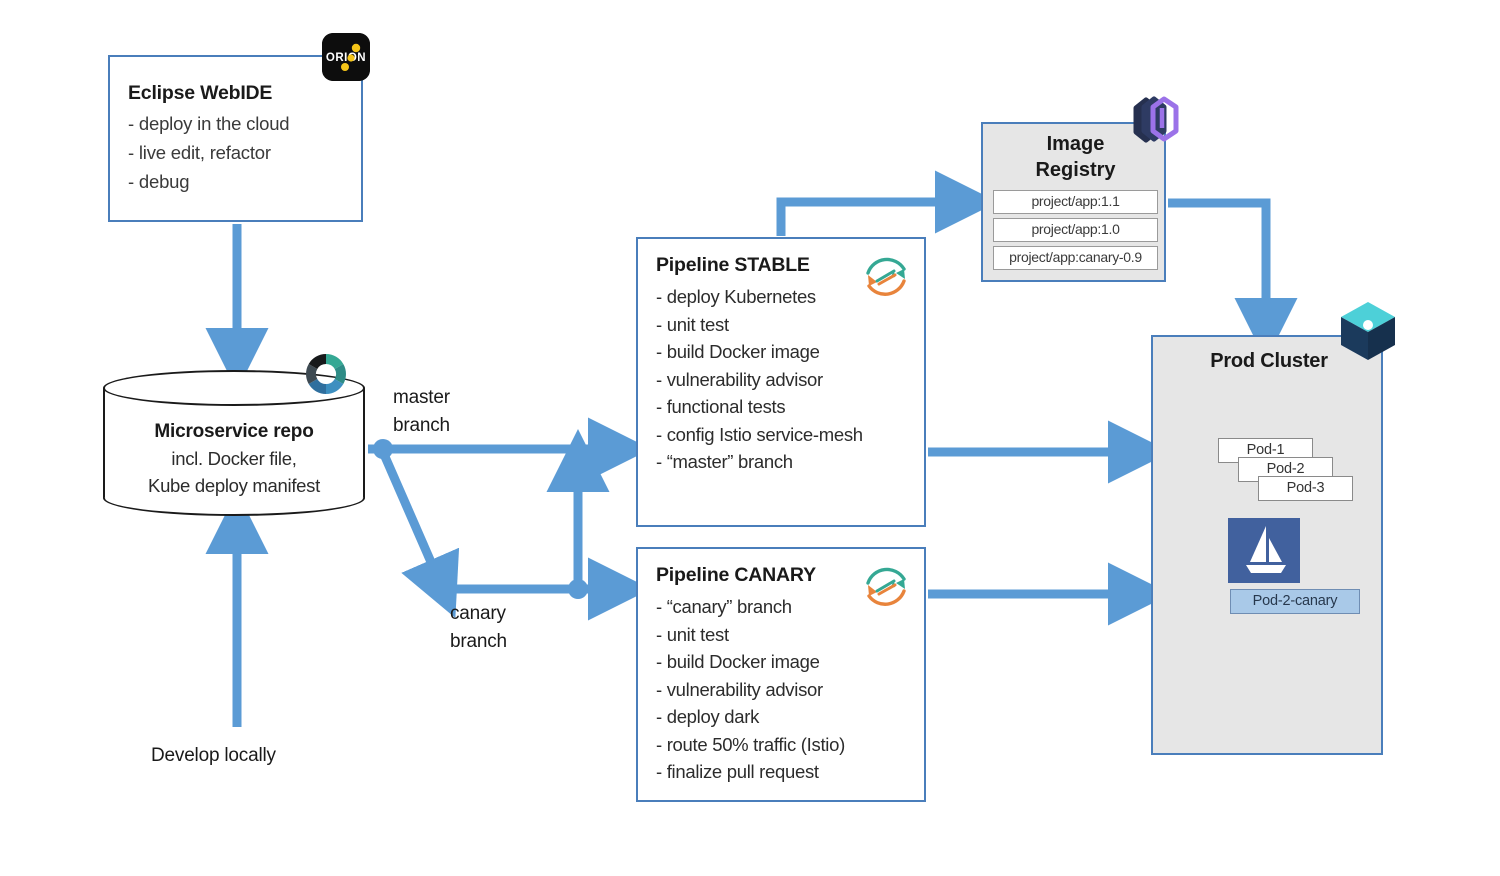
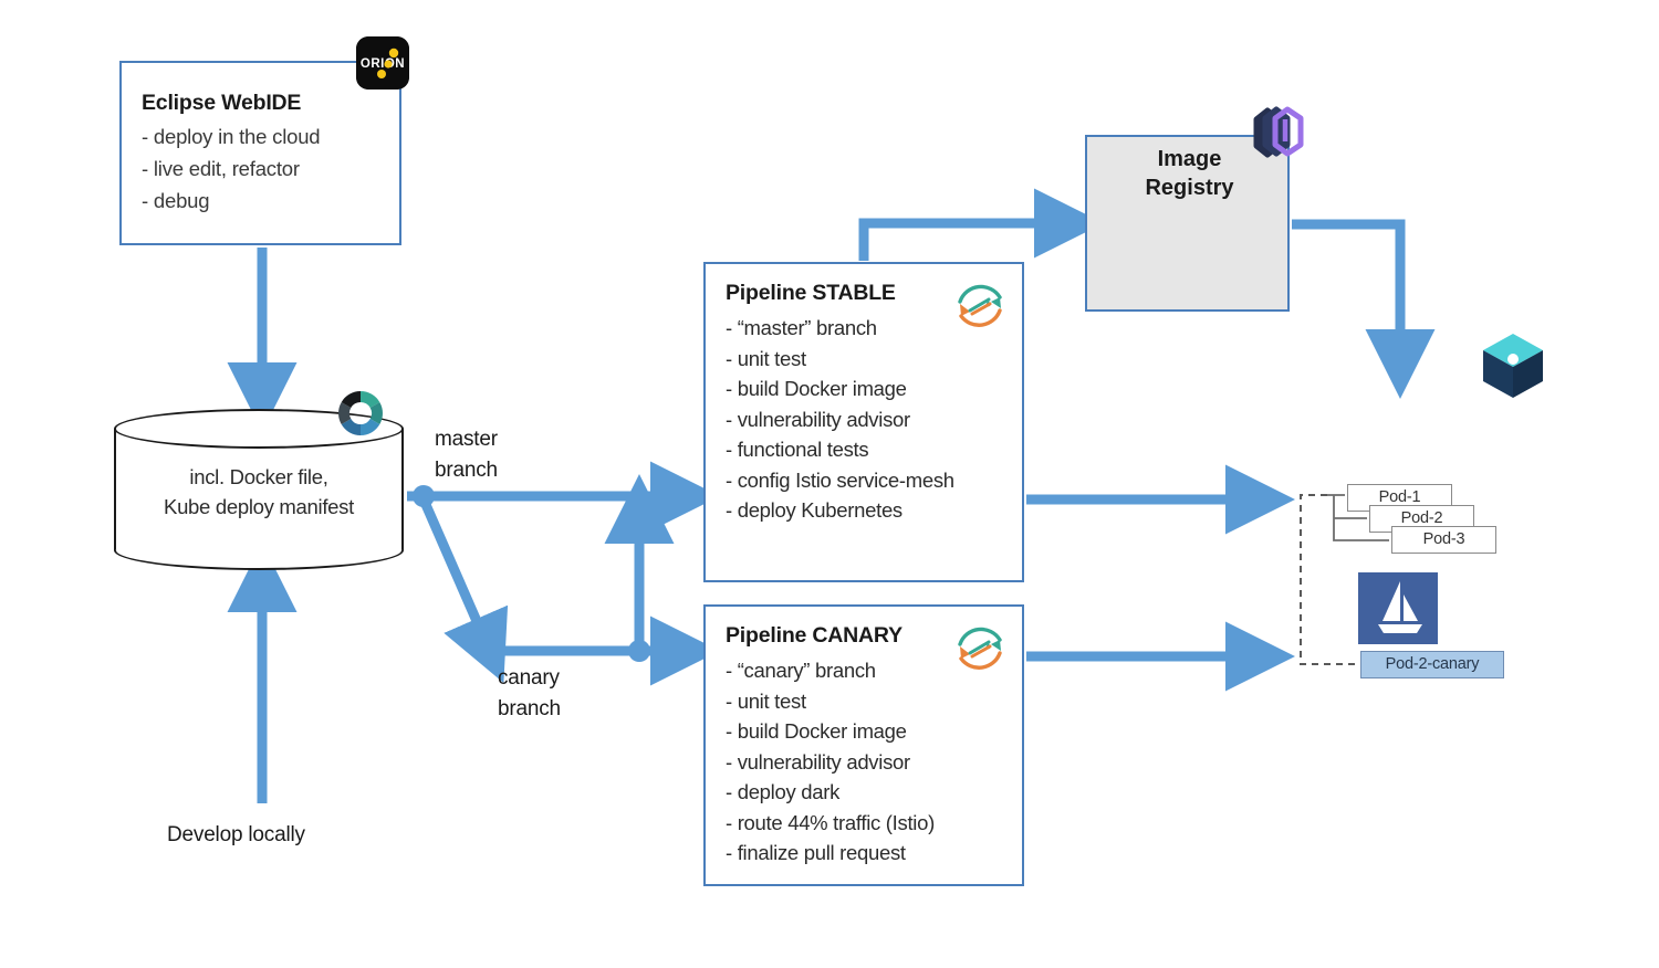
  Eclipse WebIDE
  - deploy in the cloud
  - live edit, refactor
  - debug
  ORIN
- Microservice repo
  incl. Docker file,
  Kube deploy manifest
  master
  branch
  canary
  branch
  Develop locally
  Pipeline STABLE
- - deploy Kubernetes
+ - “master” branch
  - unit test
  - build Docker image
  - vulnerability advisor
  - functional tests
  - config Istio service-mesh
- - “master” branch
+ - deploy Kubernetes
  Pipeline CANARY
  - “canary” branch
  - unit test
  - build Docker image
  - vulnerability advisor
  - deploy dark
- - route 50% traffic (Istio)
+ - route 44% traffic (Istio)
  - finalize pull request
  Image
  Registry
- project/app:1.1
- project/app:1.0
- project/app:canary-0.9
- Prod Cluster
  Pod-1
  Pod-2
  Pod-3
  Pod-2-canary
